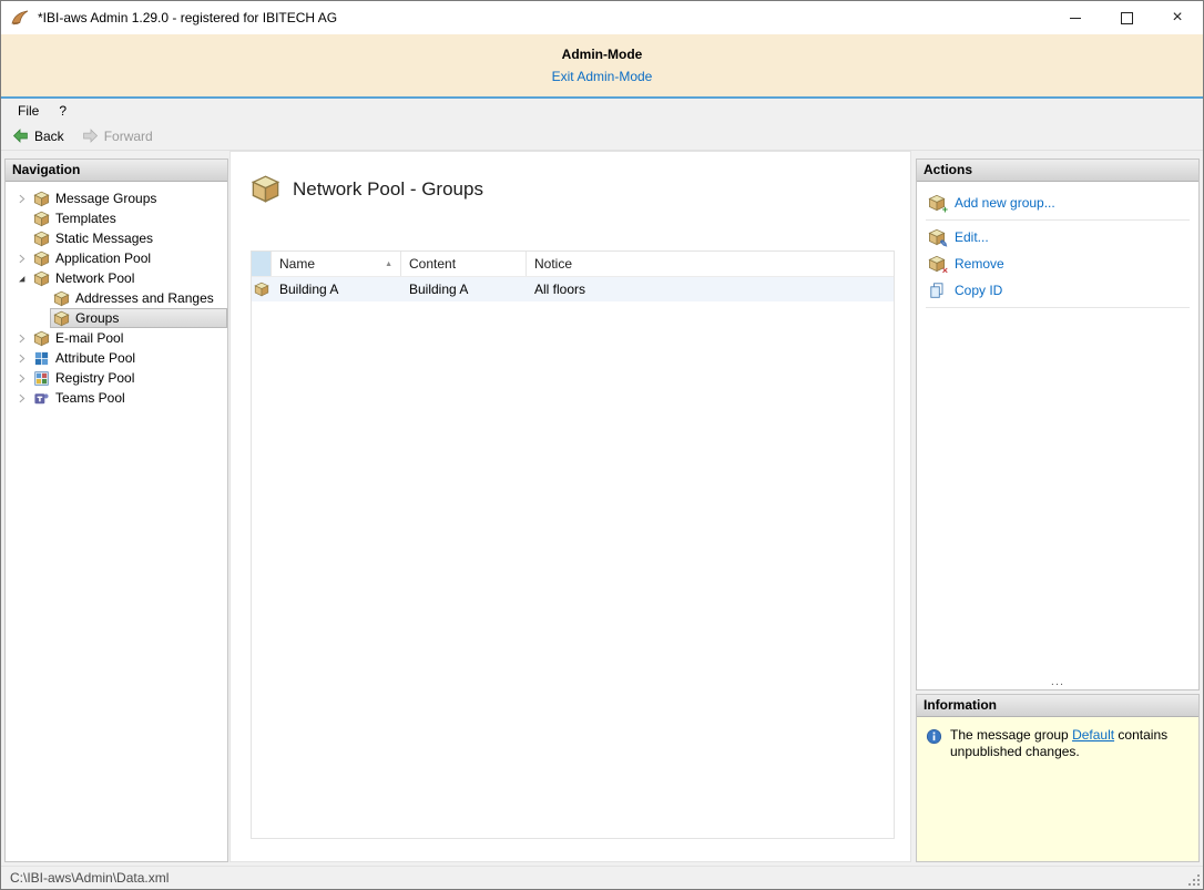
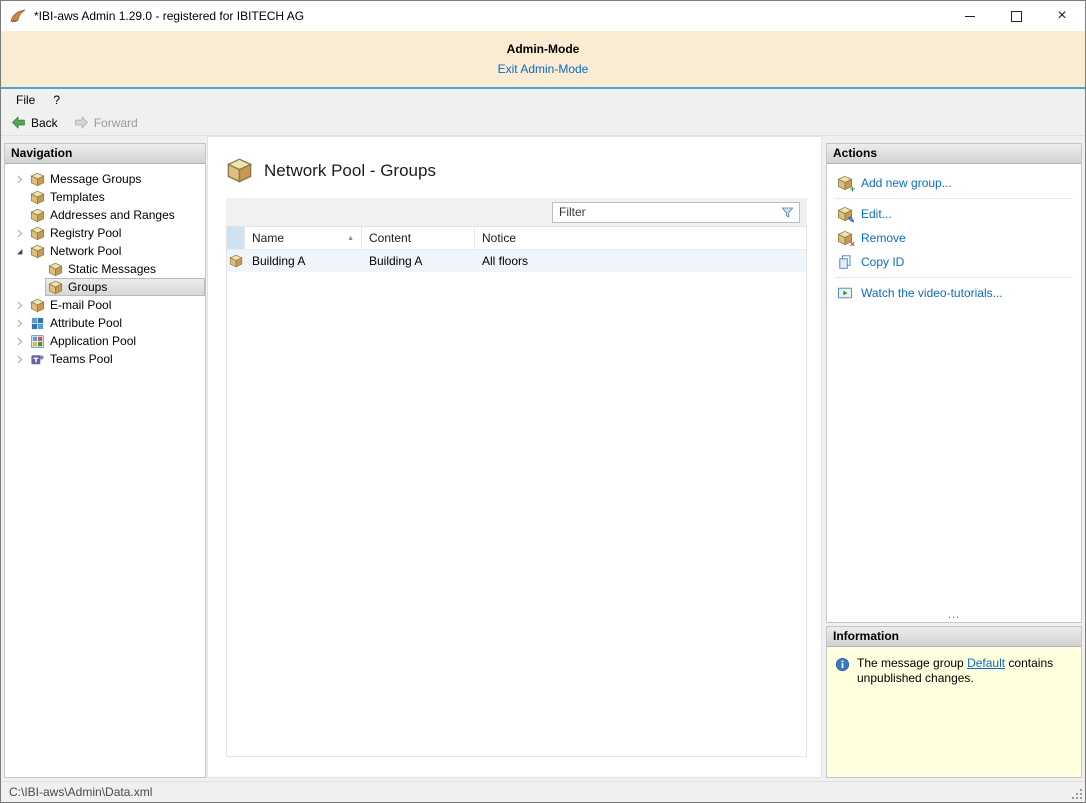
  *IBI-aws Admin 1.29.0 - registered for IBITECH AG
  ×
  Admin-Mode
  Exit Admin-Mode
  File
  ?
  Back
  Forward
  Navigation
  Message Groups
  Templates
- Static Messages
+ Addresses and Ranges
- Application Pool
+ Registry Pool
  Network Pool
- Addresses and Ranges
+ Static Messages
  Groups
  E-mail Pool
  Attribute Pool
- Registry Pool
+ Application Pool
  Teams Pool
  Network Pool - Groups
+ Filter
  Name
  Content
  Notice
  Building A
  Building A
  All floors
  Actions
  +
  Add new group...
  ✎
  Edit...
  ×
  Remove
  Copy ID
+ Watch the video-tutorials...
  ...
  Information
  The message group Default contains unpublished changes.
  C:\IBI-aws\Admin\Data.xml
